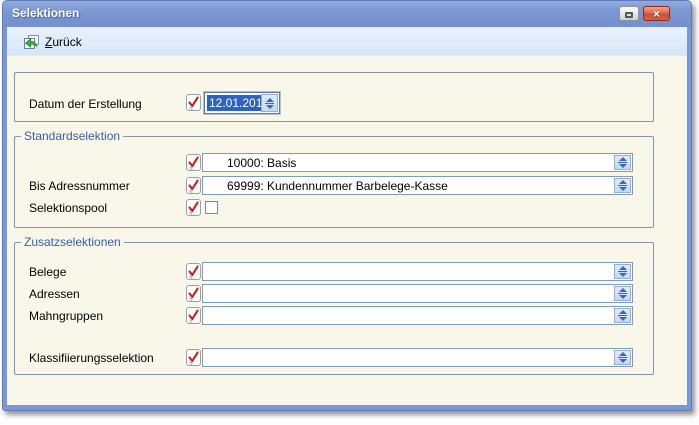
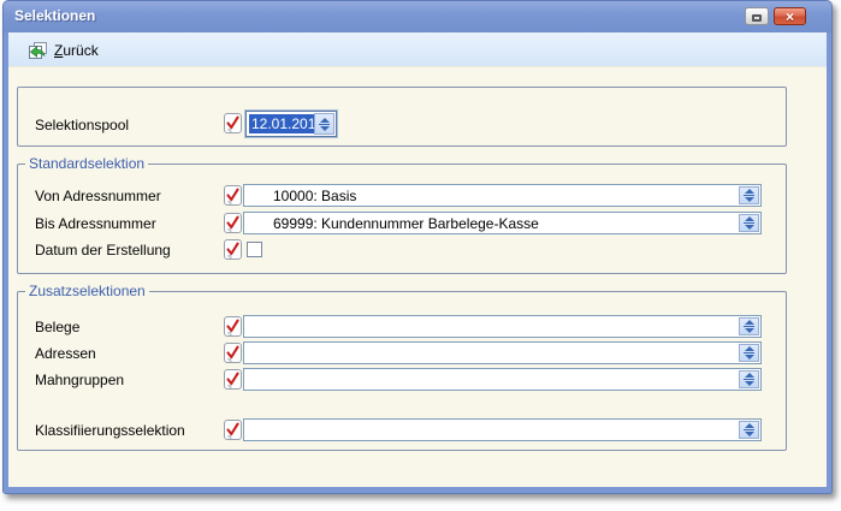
  Selektionen
  ×
  Zurück
- Datum der Erstellung
+ Selektionspool
  12.01.201
  Standardselektion
+ Von Adressnummer
  10000: Basis
  Bis Adressnummer
  69999: Kundennummer Barbelege-Kasse
- Selektionspool
+ Datum der Erstellung
  Zusatzselektionen
  Belege
  Adressen
  Mahngruppen
  Klassifiierungsselektion
